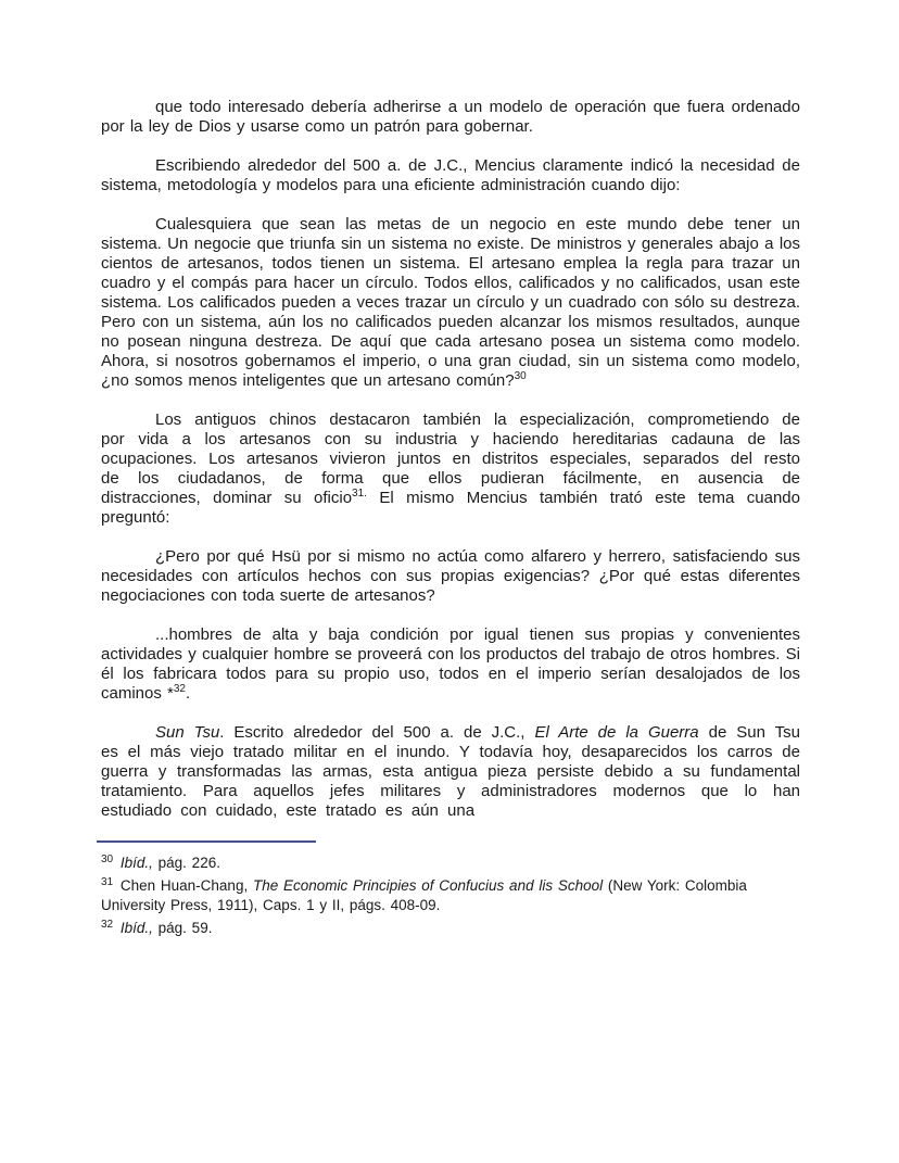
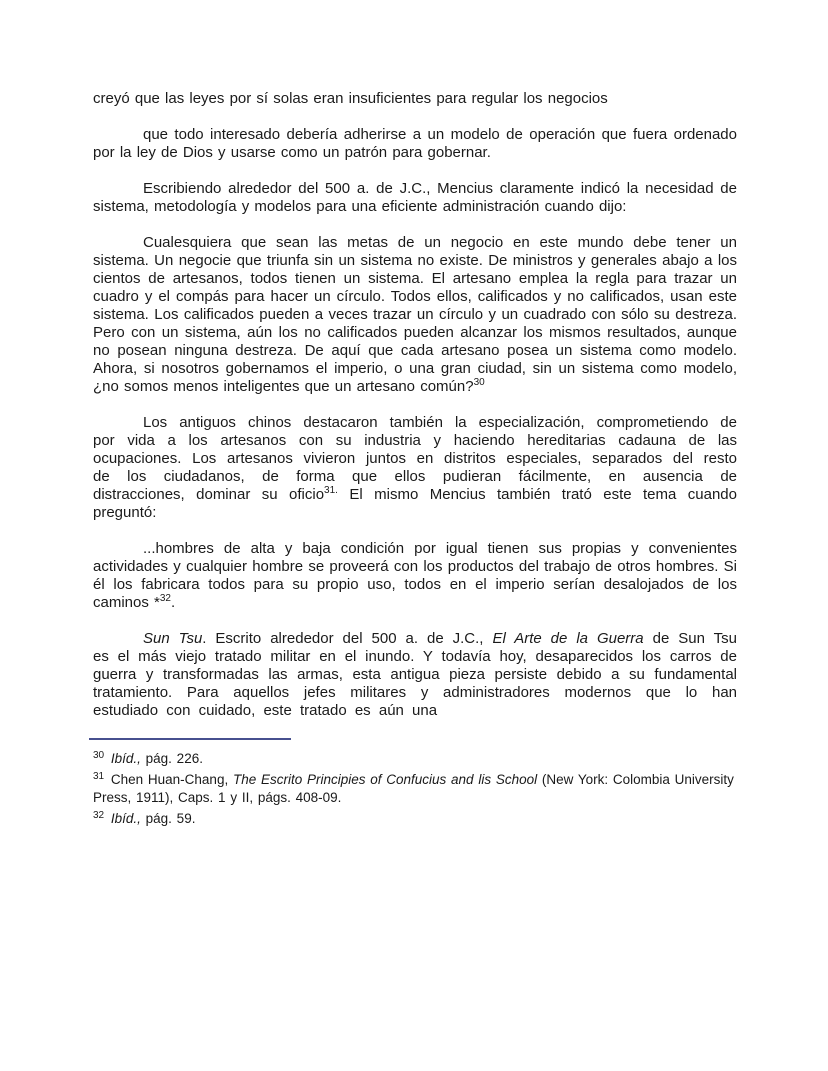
+ creyó que las leyes por sí solas eran insuficientes para regular los negocios
  que todo interesado debería adherirse a un modelo de operación que fuera ordenado por la ley de Dios y usarse como un patrón para gobernar.
  Escribiendo alrededor del 500 a. de J.C., Mencius claramente indicó la necesidad de sistema, metodología y modelos para una eficiente administración cuando dijo:
  Cualesquiera que sean las metas de un negocio en este mundo debe tener un sistema. Un negocie que triunfa sin un sistema no existe. De ministros y generales abajo a los cientos de artesanos, todos tienen un sistema. El artesano emplea la regla para trazar un cuadro y el compás para hacer un círculo. Todos ellos, calificados y no calificados, usan este sistema. Los calificados pueden a veces trazar un círculo y un cuadrado con sólo su destreza. Pero con un sistema, aún los no calificados pueden alcanzar los mismos resultados, aunque no posean ninguna destreza. De aquí que cada artesano posea un sistema como modelo. Ahora, si nosotros gobernamos el imperio, o una gran ciudad, sin un sistema como modelo, ¿no somos menos inteligentes que un artesano común?30
  Los antiguos chinos destacaron también la especialización, comprometiendo de por vida a los artesanos con su industria y haciendo hereditarias cadauna de las ocupaciones. Los artesanos vivieron juntos en distritos especiales, separados del resto de los ciudadanos, de forma que ellos pudieran fácilmente, en ausencia de distracciones, dominar su oficio31. El mismo Mencius también trató este tema cuando preguntó:
- ¿Pero por qué Hsü por si mismo no actúa como alfarero y herrero, satisfaciendo sus necesidades con artículos hechos con sus propias exigencias? ¿Por qué estas diferentes negociaciones con toda suerte de artesanos?
  ...hombres de alta y baja condición por igual tienen sus propias y convenientes actividades y cualquier hombre se proveerá con los productos del trabajo de otros hombres. Si él los fabricara todos para su propio uso, todos en el imperio serían desalojados de los caminos *32.
  Sun Tsu. Escrito alrededor del 500 a. de J.C., El Arte de la Guerra de Sun Tsu es el más viejo tratado militar en el inundo. Y todavía hoy, desaparecidos los carros de guerra y transformadas las armas, esta antigua pieza persiste debido a su fundamental tratamiento. Para aquellos jefes militares y administradores modernos que lo han estudiado con cuidado, este tratado es aún una
  30 Ibíd., pág. 226.
- 31 Chen Huan-Chang, The Economic Principies of Confucius and lis School (New York: Colombia University Press, 1911), Caps. 1 y II, págs. 408-09.
+ 31 Chen Huan-Chang, The Escrito Principies of Confucius and lis School (New York: Colombia University Press, 1911), Caps. 1 y II, págs. 408-09.
  32 Ibíd., pág. 59.
